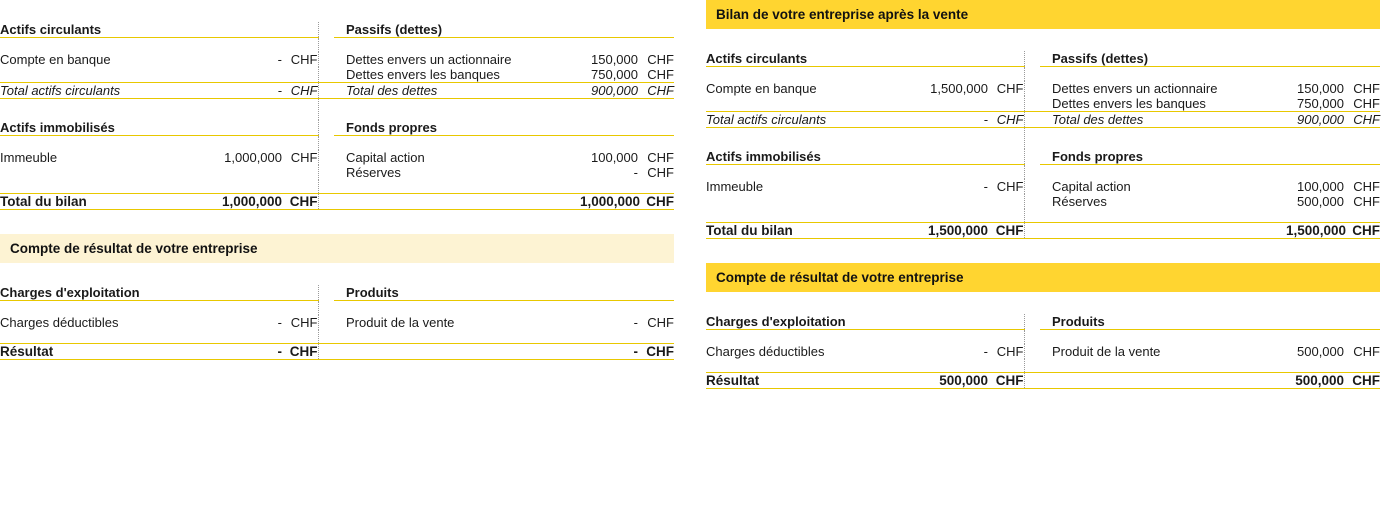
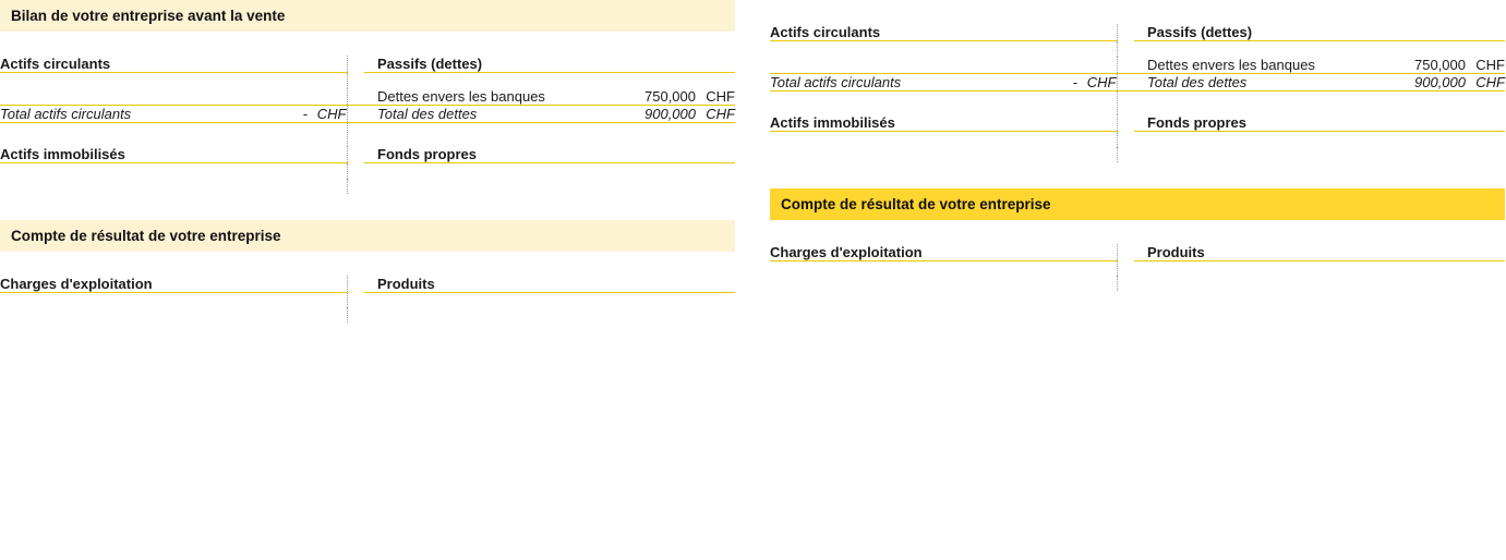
+ Bilan de votre entreprise avant la vente
  Actifs circulants				Passifs (dettes)
- Compte en banque	-	CHF		Dettes envers un actionnaire	150,000	CHF
  				Dettes envers les banques	750,000	CHF
  Total actifs circulants	-	CHF		Total des dettes	900,000	CHF
  Actifs immobilisés				Fonds propres
- Immeuble	1,000,000	CHF		Capital action	100,000	CHF
- 				Réserves	-	CHF
- Total du bilan	1,000,000	CHF			1,000,000	CHF
  Compte de résultat de votre entreprise
  Charges d'exploitation				Produits
- Charges déductibles	-	CHF		Produit de la vente	-	CHF
- Résultat	-	CHF			-	CHF
- Bilan de votre entreprise après la vente
  Actifs circulants				Passifs (dettes)
- Compte en banque	1,500,000	CHF		Dettes envers un actionnaire	150,000	CHF
  				Dettes envers les banques	750,000	CHF
  Total actifs circulants	-	CHF		Total des dettes	900,000	CHF
  Actifs immobilisés				Fonds propres
- Immeuble	-	CHF		Capital action	100,000	CHF
- 				Réserves	500,000	CHF
- Total du bilan	1,500,000	CHF			1,500,000	CHF
  Compte de résultat de votre entreprise
  Charges d'exploitation				Produits
- Charges déductibles	-	CHF		Produit de la vente	500,000	CHF
- Résultat	500,000	CHF			500,000	CHF
